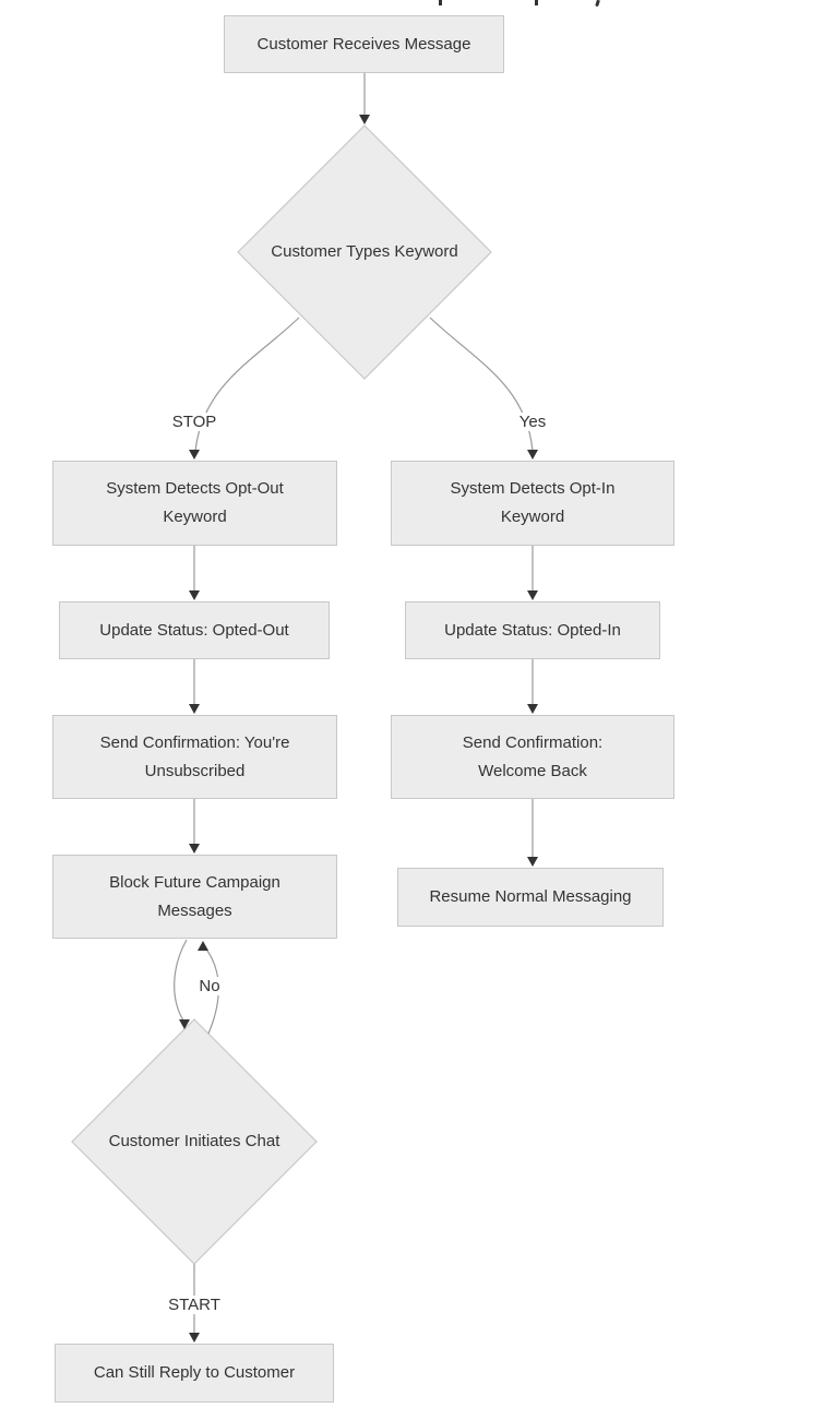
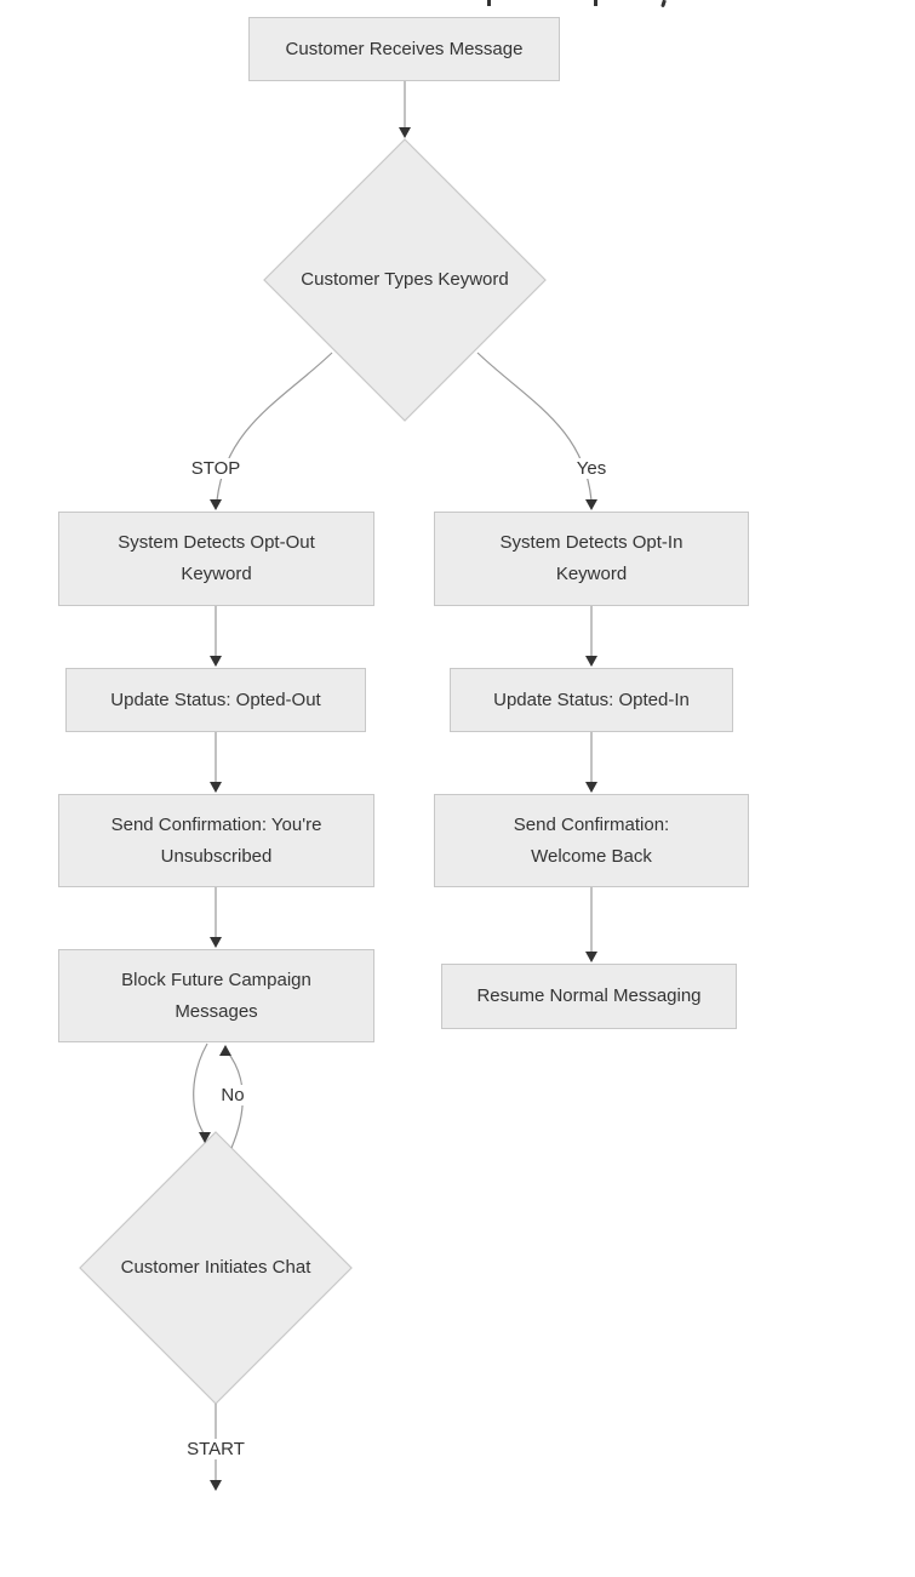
  Customer Receives Message
  System Detects Opt-Out
  Keyword
  Update Status: Opted-Out
  Send Confirmation: You're
  Unsubscribed
  Block Future Campaign
  Messages
- Can Still Reply to Customer
  System Detects Opt-In
  Keyword
  Update Status: Opted-In
  Send Confirmation:
  Welcome Back
  Resume Normal Messaging
  Customer Types Keyword
  Customer Initiates Chat
  STOP
  Yes
  No
  START
